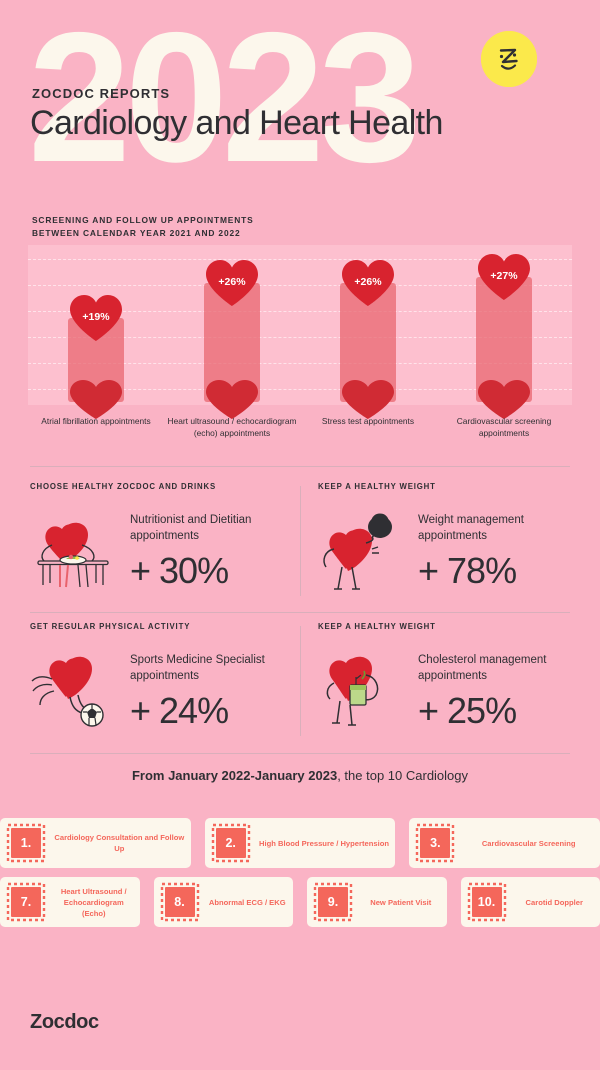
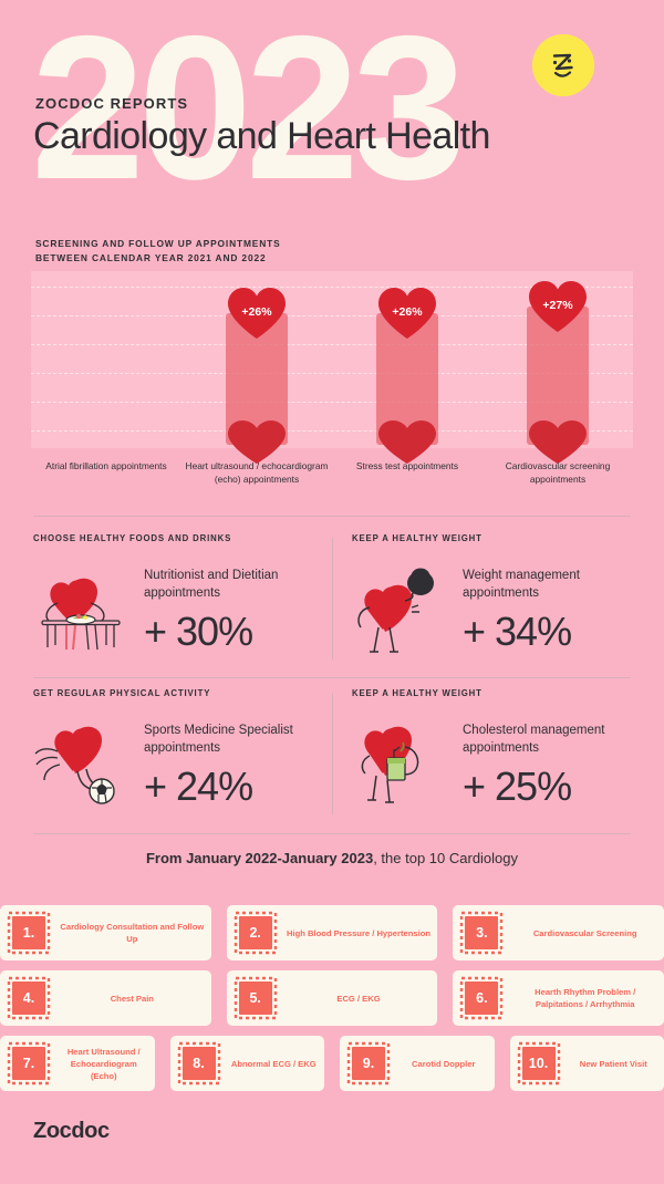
  2023
  ZOCDOC REPORTS
  Cardiology and Heart Health
  SCREENING AND FOLLOW UP APPOINTMENTS
  BETWEEN CALENDAR YEAR 2021 AND 2022
- +19%
  +26%
  +26%
  +27%
  Atrial fibrillation appointments
  Heart ultrasound / echocardiogram (echo) appointments
  Stress test appointments
  Cardiovascular screening appointments
- CHOOSE HEALTHY ZOCDOC AND DRINKS
+ CHOOSE HEALTHY FOODS AND DRINKS
  Nutritionist and Dietitian appointments
  + 30%
  KEEP A HEALTHY WEIGHT
  Weight management appointments
- + 78%
+ + 34%
  GET REGULAR PHYSICAL ACTIVITY
  Sports Medicine Specialist appointments
  + 24%
  KEEP A HEALTHY WEIGHT
  Cholesterol management appointments
  + 25%
  From January 2022-January 2023, the top 10 Cardiology
  1.
  Cardiology Consultation and Follow Up
  2.
  High Blood Pressure / Hypertension
  3.
  Cardiovascular Screening
+ 4.
+ Chest Pain
+ 5.
+ ECG / EKG
+ 6.
+ Hearth Rhythm Problem / Palpitations / Arrhythmia
  7.
  Heart Ultrasound / Echocardiogram (Echo)
  8.
  Abnormal ECG / EKG
  9.
- New Patient Visit
+ Carotid Doppler
  10.
- Carotid Doppler
+ New Patient Visit
  Zocdoc
